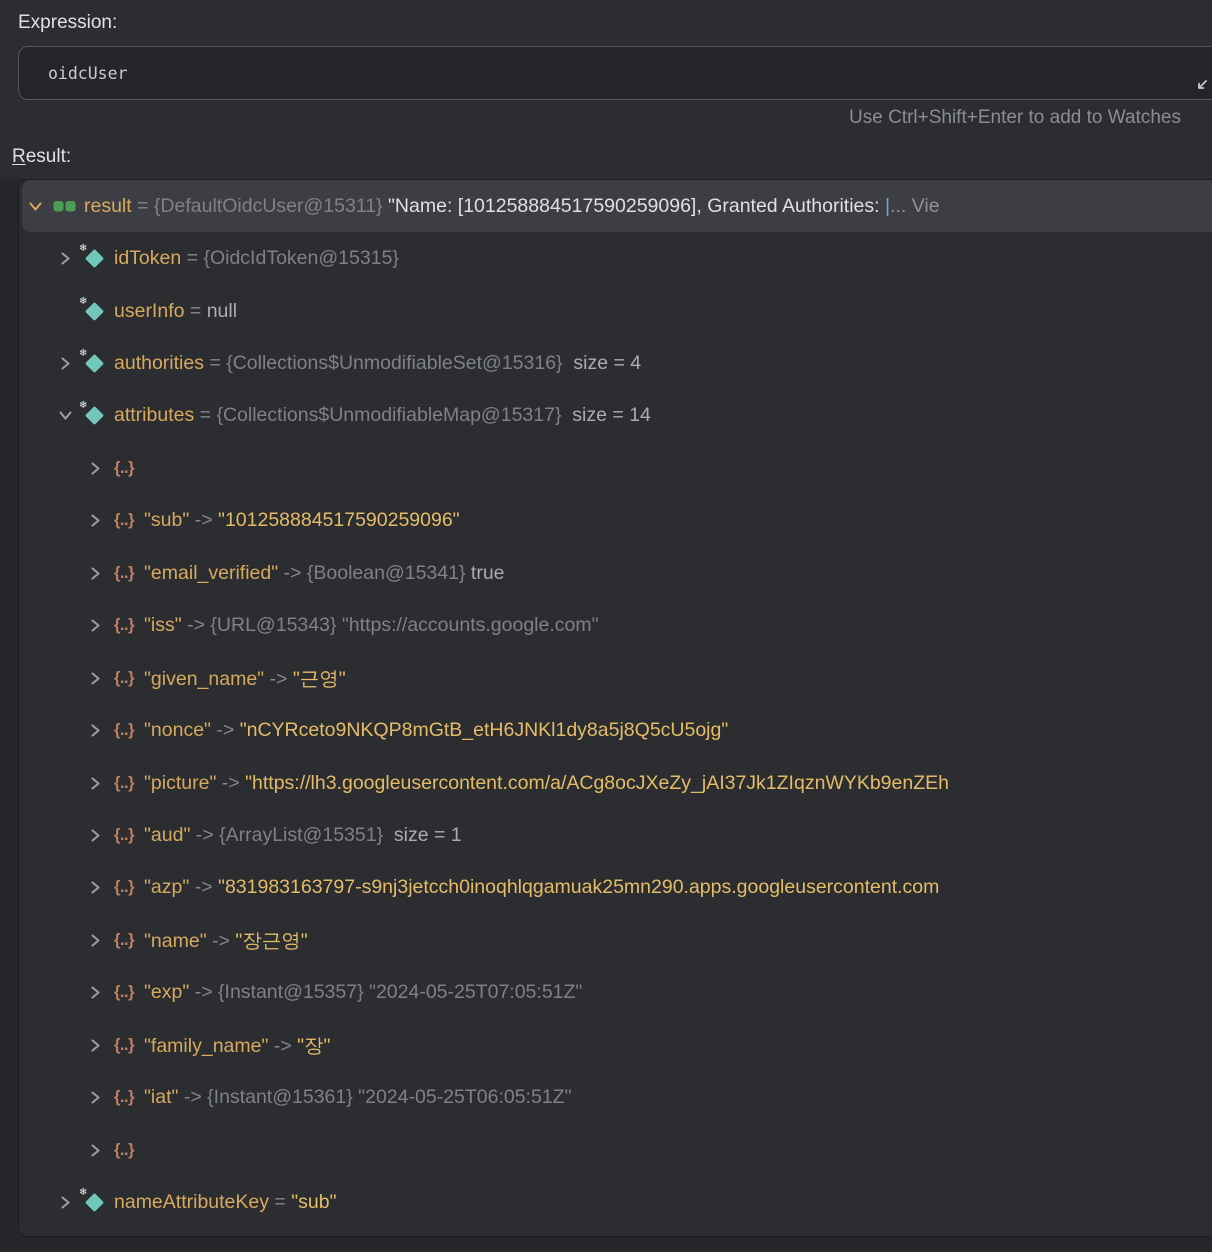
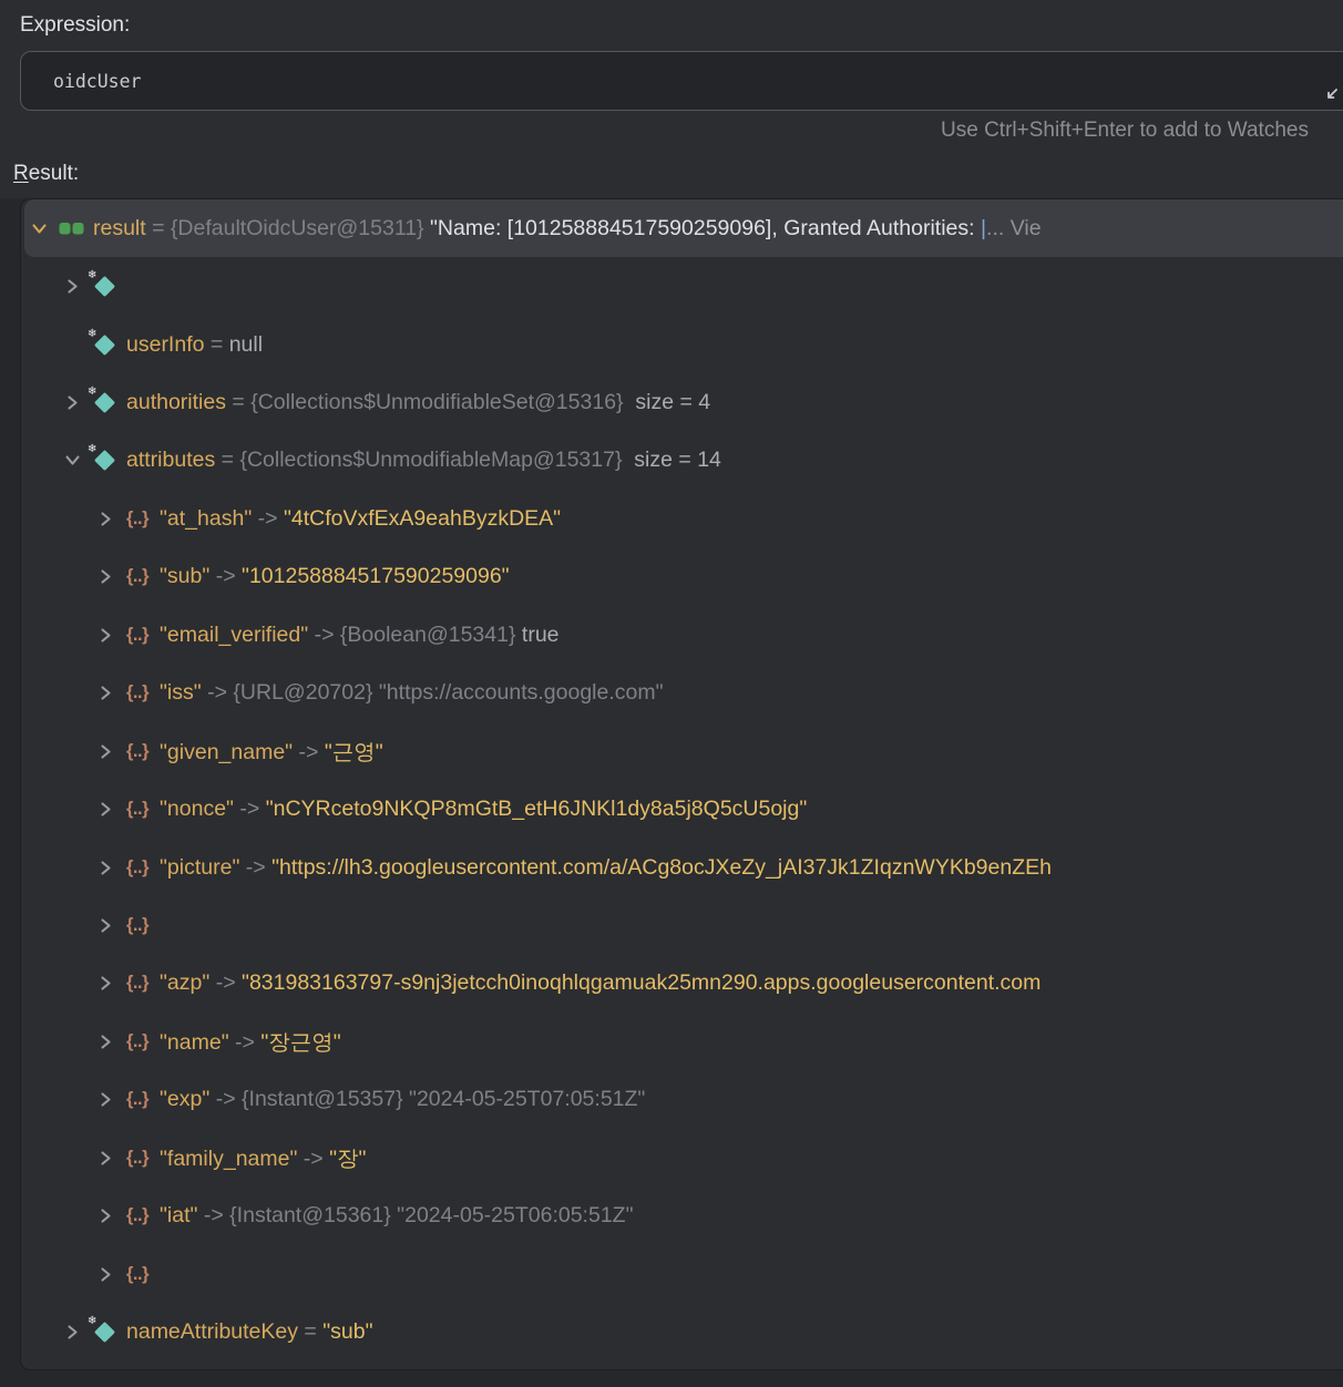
  Expression:
  oidcUser
  Use Ctrl+Shift+Enter to add to Watches
  Result:
  result = {DefaultOidcUser@15311} "Name: [101258884517590259096], Granted Authorities: |... Vie
  ❄
- idToken = {OidcIdToken@15315}
  ❄
  userInfo = null
  ❄
  authorities = {Collections$UnmodifiableSet@15316} size = 4
  ❄
  attributes = {Collections$UnmodifiableMap@15317} size = 14
  {..}
+ "at_hash" -> "4tCfoVxfExA9eahByzkDEA"
  {..}
  "sub" -> "101258884517590259096"
  {..}
  "email_verified" -> {Boolean@15341} true
  {..}
- "iss" -> {URL@15343} "https://accounts.google.com"
+ "iss" -> {URL@20702} "https://accounts.google.com"
  {..}
  "given_name" -> "근영"
  {..}
  "nonce" -> "nCYRceto9NKQP8mGtB_etH6JNKl1dy8a5j8Q5cU5ojg"
  {..}
  "picture" -> "https://lh3.googleusercontent.com/a/ACg8ocJXeZy_jAI37Jk1ZIqznWYKb9enZEh
  {..}
- "aud" -> {ArrayList@15351} size = 1
  {..}
  "azp" -> "831983163797-s9nj3jetcch0inoqhlqgamuak25mn290.apps.googleusercontent.com
  {..}
  "name" -> "장근영"
  {..}
  "exp" -> {Instant@15357} "2024-05-25T07:05:51Z"
  {..}
  "family_name" -> "장"
  {..}
  "iat" -> {Instant@15361} "2024-05-25T06:05:51Z"
  {..}
  ❄
  nameAttributeKey = "sub"
